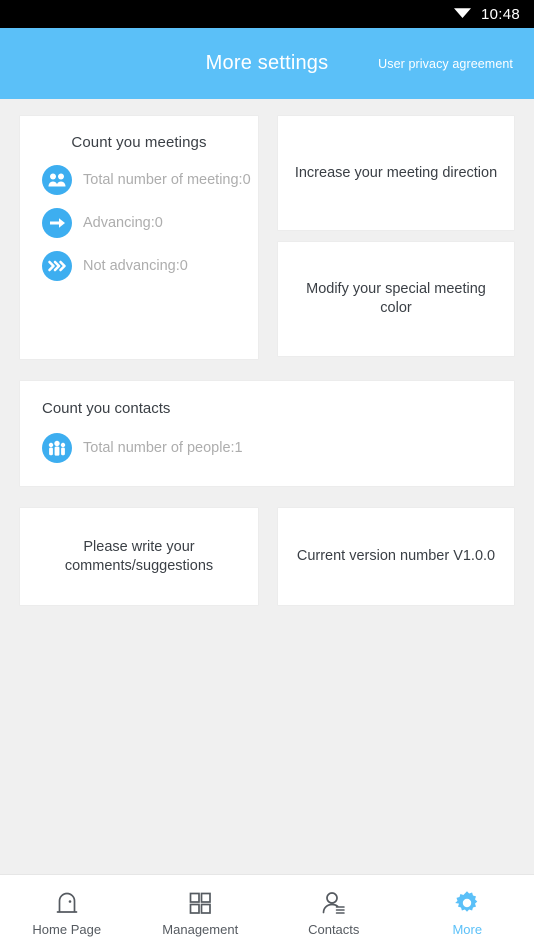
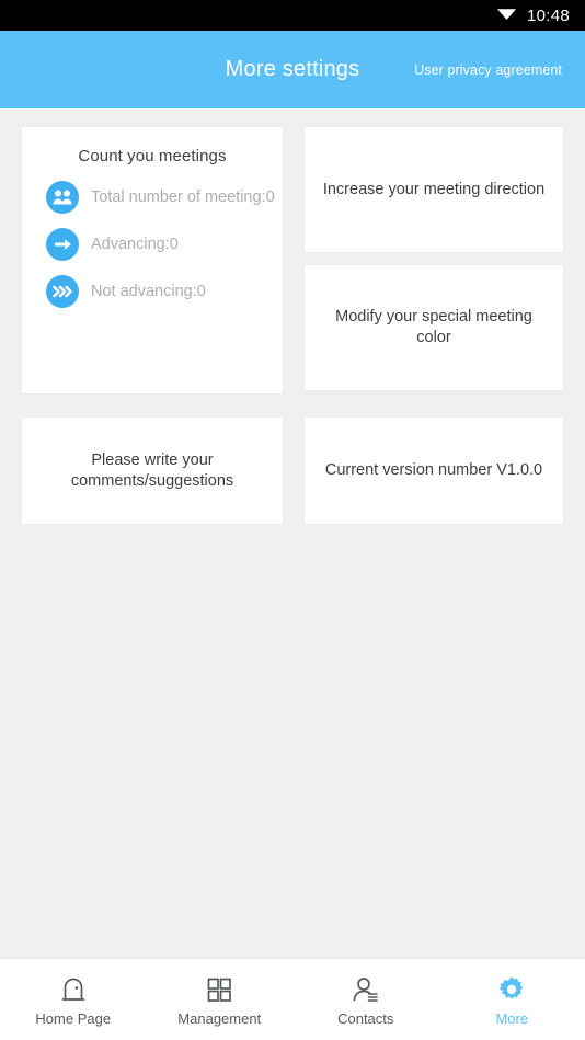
  10:48
  More settings
  User privacy agreement
  Count you meetings
  Total number of meeting:0
  Advancing:0
  Not advancing:0
  Increase your meeting direction
  Modify your special meeting color
- Count you contacts
- Total number of people:1
  Please write your comments/suggestions
  Current version number V1.0.0
  Home Page
  Management
  Contacts
  More
